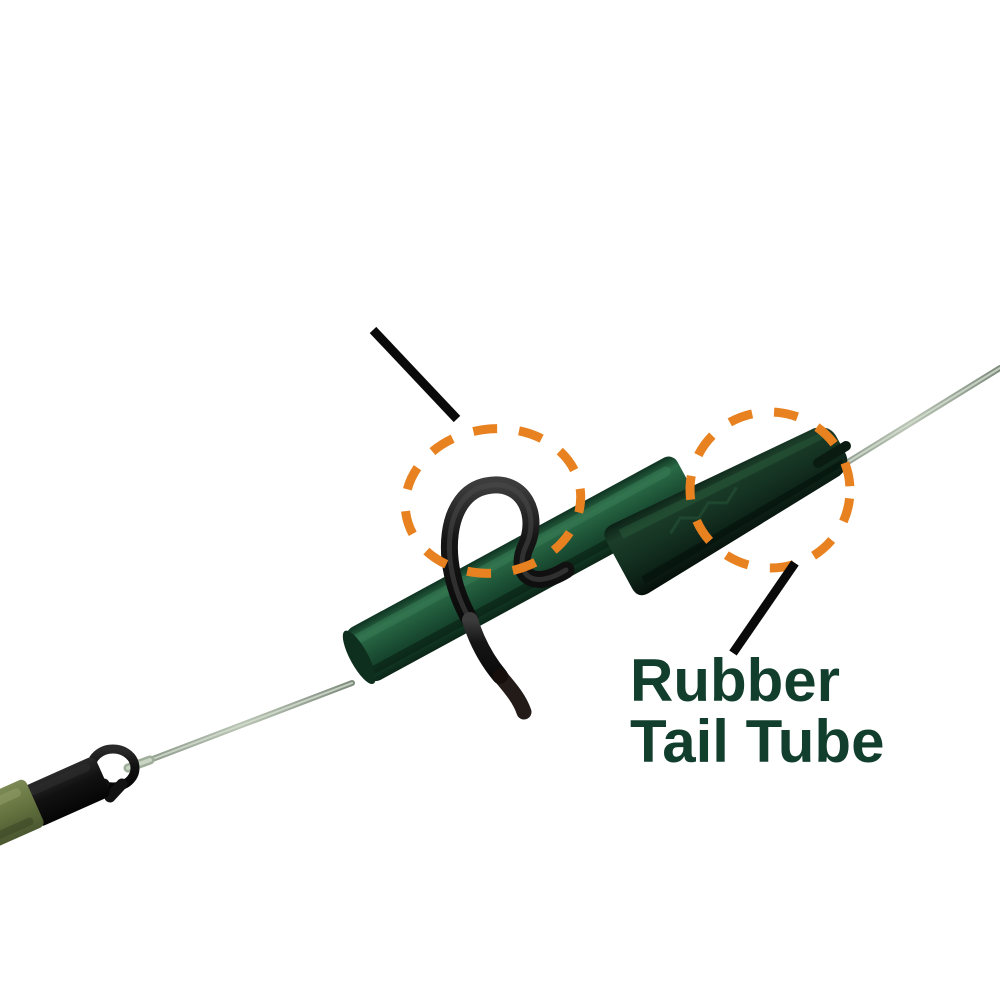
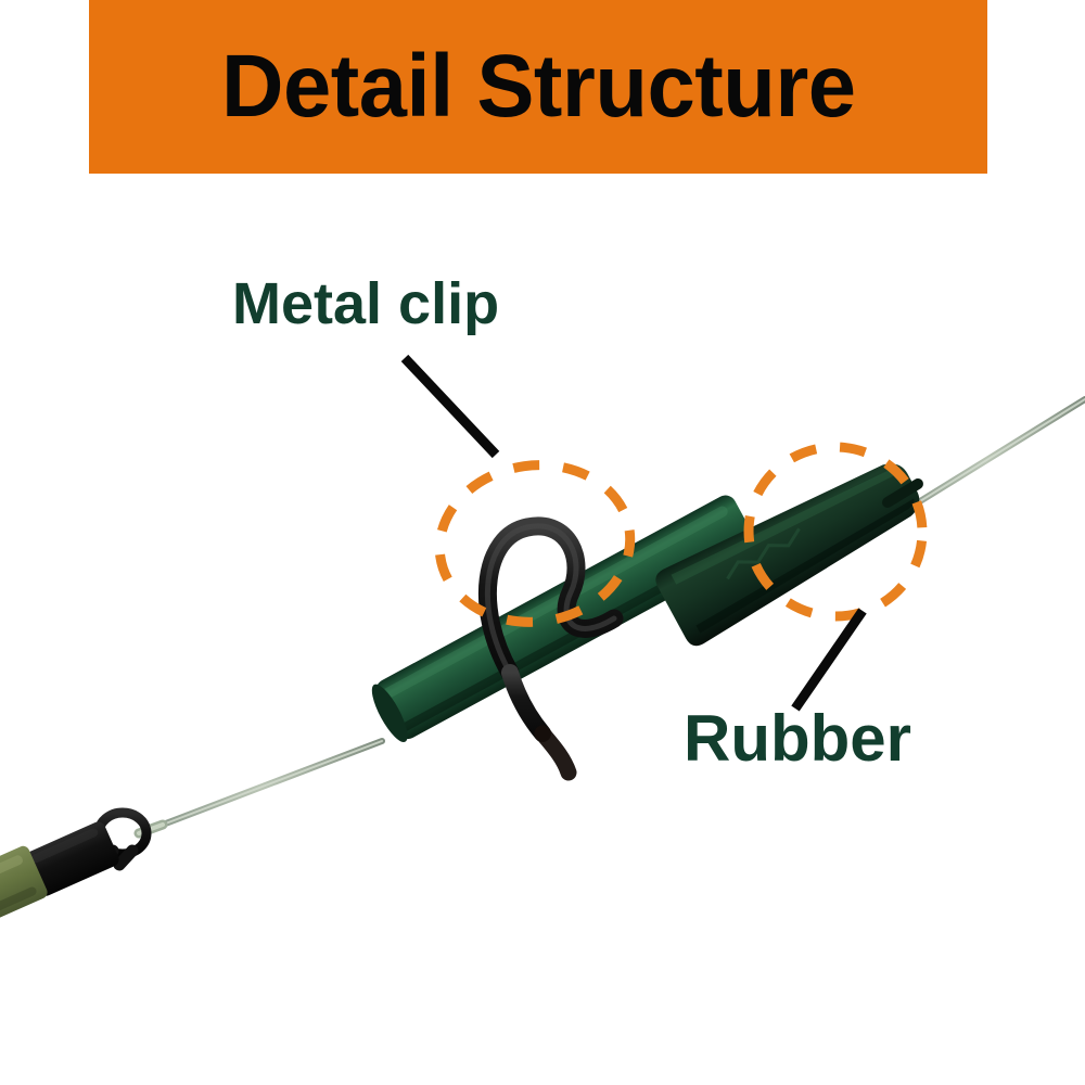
+ Detail Structure
+ Metal clip
  Rubber
- Tail Tube
